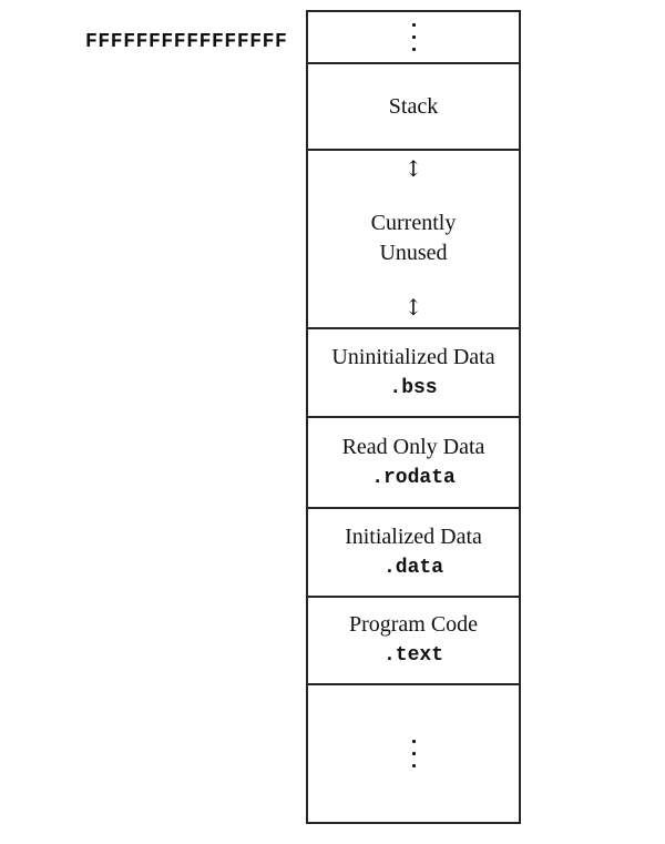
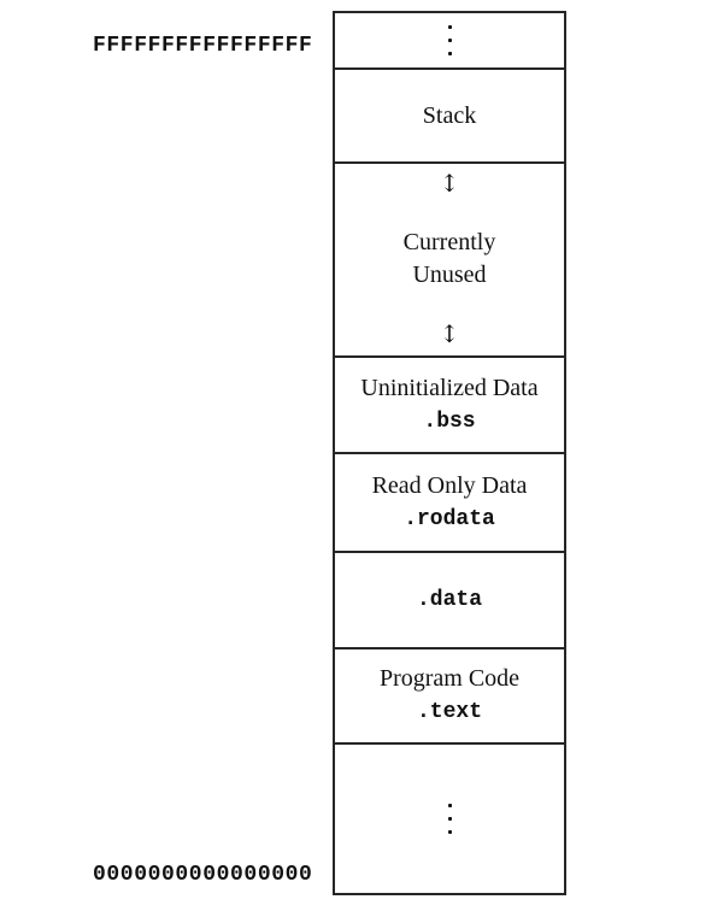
  FFFFFFFFFFFFFFFF
+ 0000000000000000
  Stack
  ↕
  Currently
  Unused
  ↕
  Uninitialized Data
  .bss
  Read Only Data
  .rodata
- Initialized Data
  .data
  Program Code
  .text
